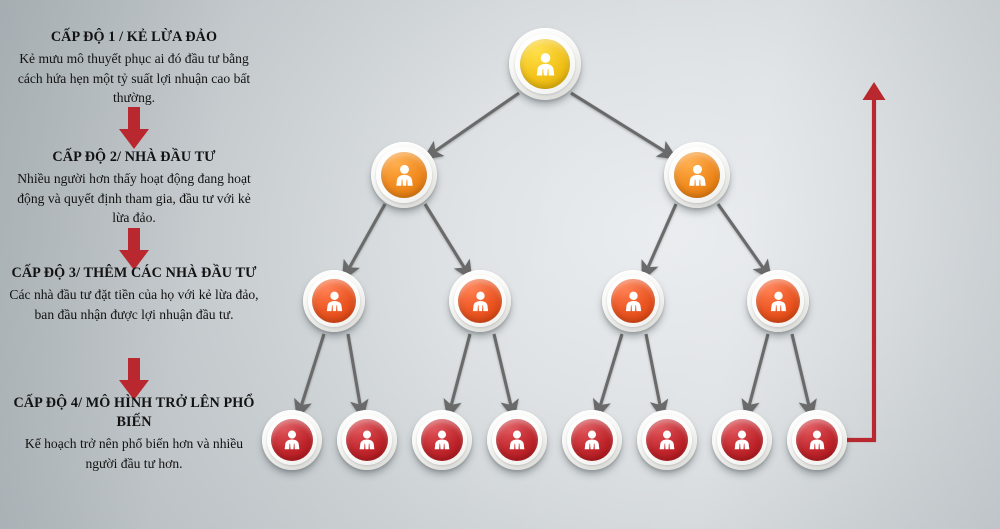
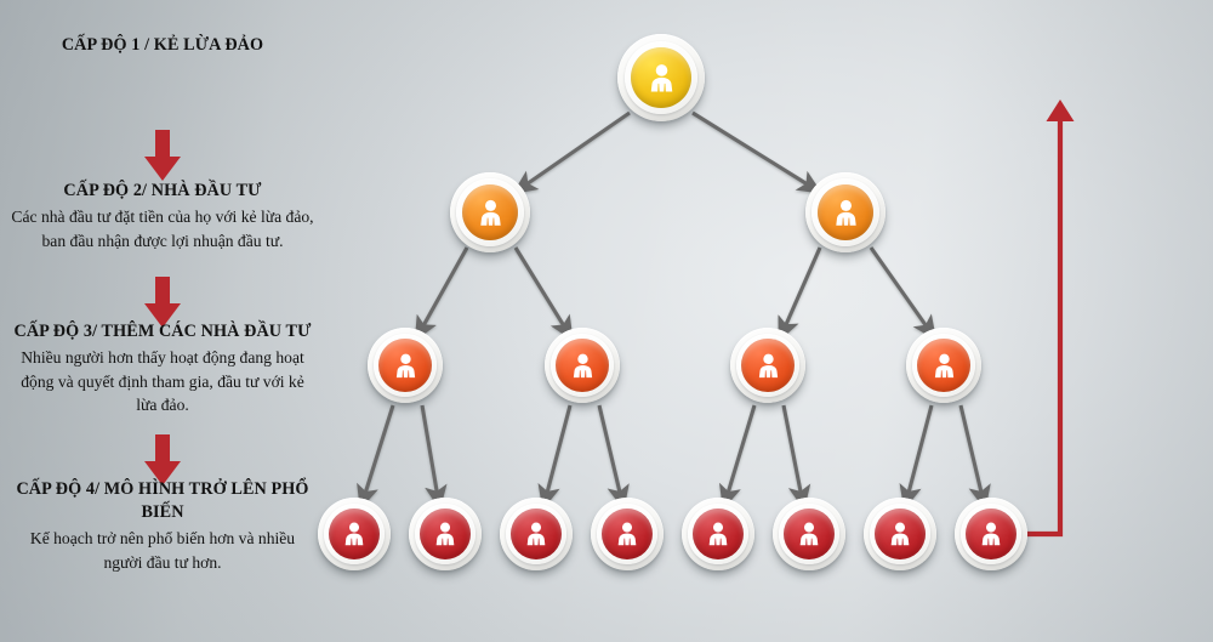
  CẤP ĐỘ 1 / KẺ LỪA ĐẢO
- Kẻ mưu mô thuyết phục ai đó đầu tư bằng cách hứa hẹn một tỷ suất lợi nhuận cao bất thường.
  CẤP ĐỘ 2/ NHÀ ĐẦU TƯ
- Nhiều người hơn thấy hoạt động đang hoạt động và quyết định tham gia, đầu tư với kẻ lừa đảo.
+ Các nhà đầu tư đặt tiền của họ với kẻ lừa đảo, ban đầu nhận được lợi nhuận đầu tư.
  CẤP ĐỘ 3/ THÊM CÁC NHÀ ĐẦU TƯ
- Các nhà đầu tư đặt tiền của họ với kẻ lừa đảo, ban đầu nhận được lợi nhuận đầu tư.
+ Nhiều người hơn thấy hoạt động đang hoạt động và quyết định tham gia, đầu tư với kẻ lừa đảo.
  CẤP ĐỘ 4/ MÔ HÌNH TRỞ LÊN PHỔ BIẾN
  Kế hoạch trở nên phổ biến hơn và nhiều người đầu tư hơn.
